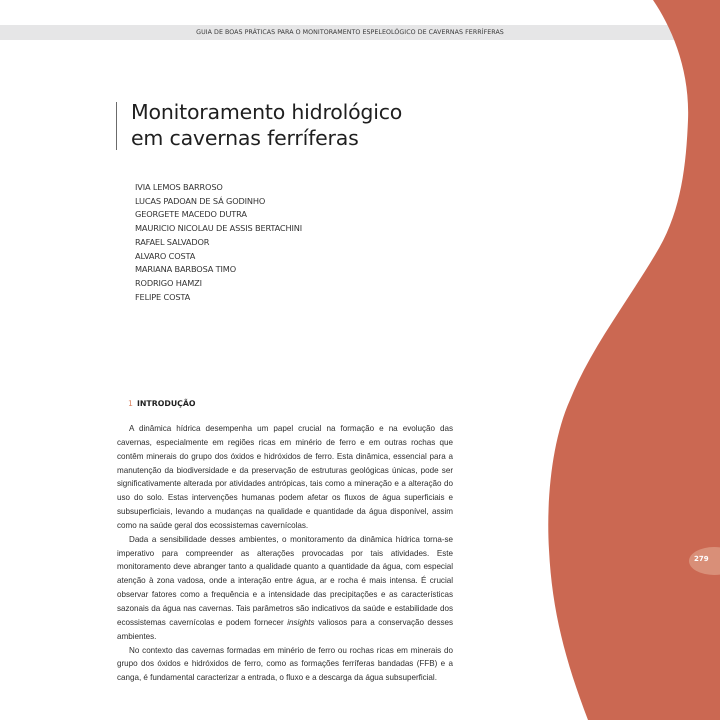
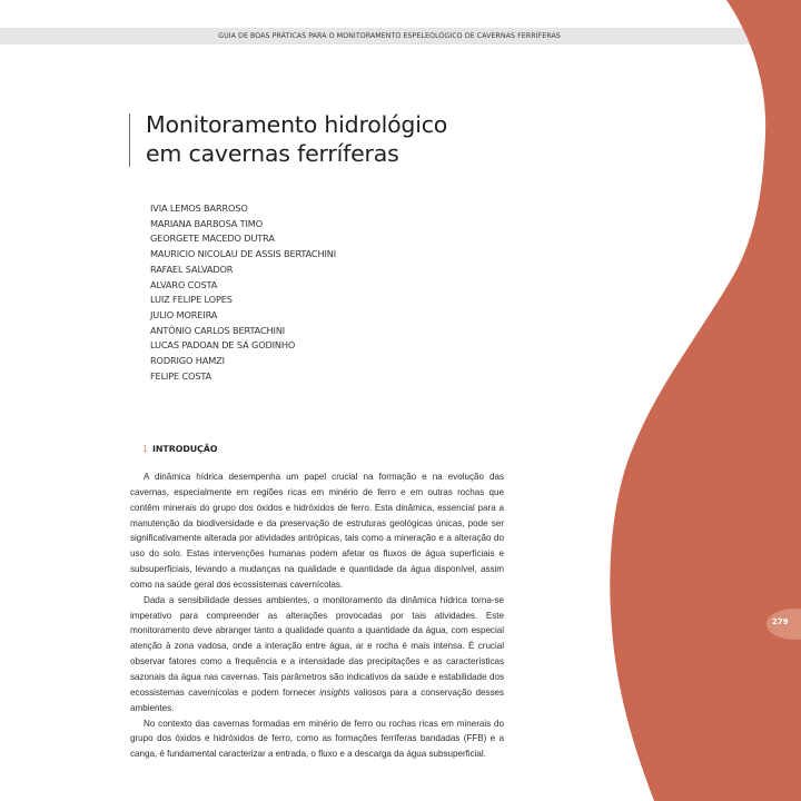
  Monitoramento hidrológico
  em cavernas ferríferas
  IVIA LEMOS BARROSO
- LUCAS PADOAN DE SÁ GODINHO
+ MARIANA BARBOSA TIMO
  GEORGETE MACEDO DUTRA
  MAURICIO NICOLAU DE ASSIS BERTACHINI
  RAFAEL SALVADOR
  ALVARO COSTA
+ LUIZ FELIPE LOPES
+ JULIO MOREIRA
+ ANTÔNIO CARLOS BERTACHINI
- MARIANA BARBOSA TIMO
+ LUCAS PADOAN DE SÁ GODINHO
  RODRIGO HAMZI
  FELIPE COSTA
  1 INTRODUÇÃO
  A dinâmica hídrica desempenha um papel crucial na formação e na evolução das cavernas, especialmente em regiões ricas em minério de ferro e em outras rochas que contêm minerais do grupo dos óxidos e hidróxidos de ferro. Esta dinâmica, essencial para a manutenção da biodiversidade e da preservação de estruturas geológicas únicas, pode ser significativamente alterada por atividades antrópicas, tais como a mineração e a alteração do uso do solo. Estas intervenções humanas podem afetar os fluxos de água superficiais e subsuperficiais, levando a mudanças na qualidade e quantidade da água disponível, assim como na saúde geral dos ecossistemas cavernícolas.
  Dada a sensibilidade desses ambientes, o monitoramento da dinâmica hídrica torna-se imperativo para compreender as alterações provocadas por tais atividades. Este monitoramento deve abranger tanto a qualidade quanto a quantidade da água, com especial atenção à zona vadosa, onde a interação entre água, ar e rocha é mais intensa. É crucial observar fatores como a frequência e a intensidade das precipitações e as características sazonais da água nas cavernas. Tais parâmetros são indicativos da saúde e estabilidade dos ecossistemas cavernícolas e podem fornecer insights valiosos para a conservação desses ambientes.
  No contexto das cavernas formadas em minério de ferro ou rochas ricas em minerais do grupo dos óxidos e hidróxidos de ferro, como as formações ferríferas bandadas (FFB) e a canga, é fundamental caracterizar a entrada, o fluxo e a descarga da água subsuperficial.
  279
